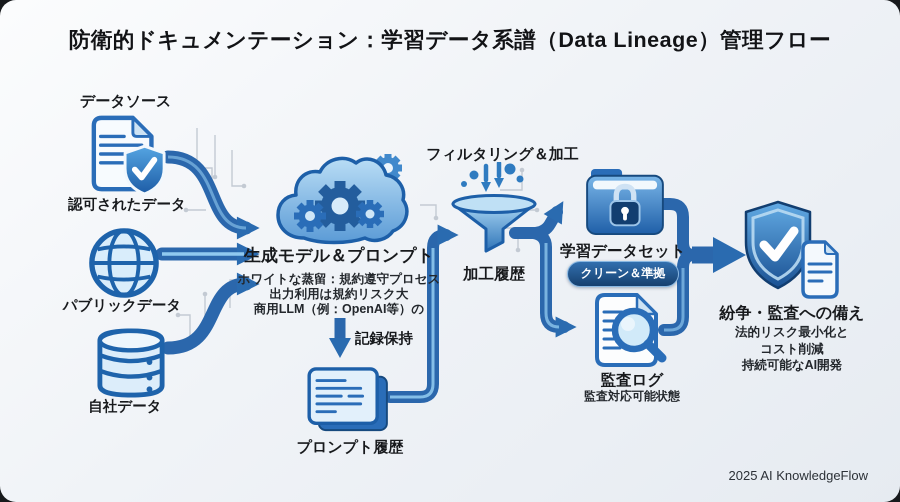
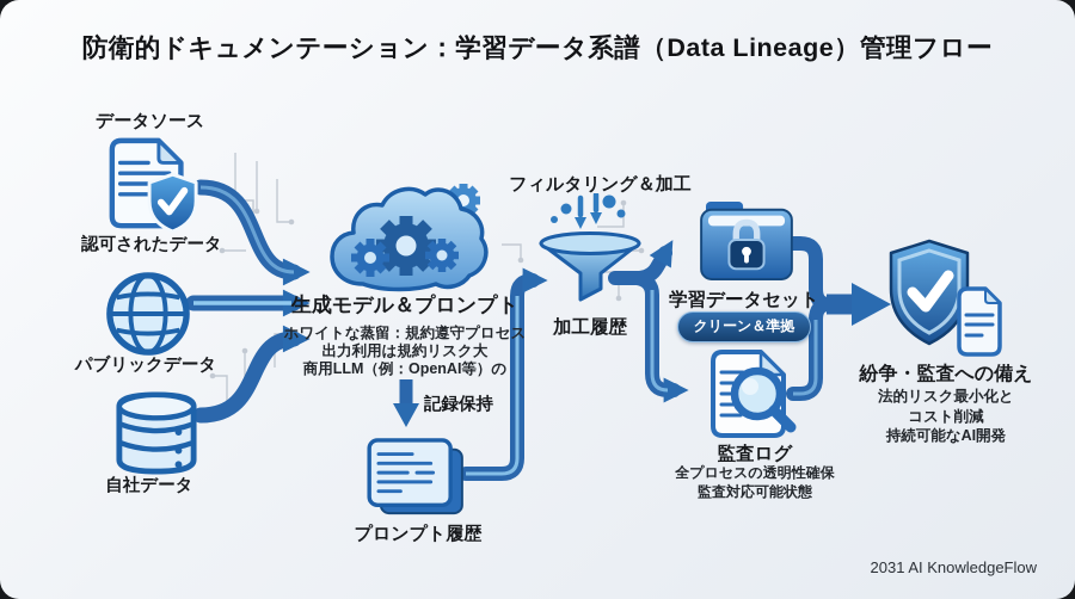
  防衛的ドキュメンテーション：学習データ系譜（Data Lineage）管理フロー
  データソース
  認可されたデータ
  パブリックデータ
  自社データ
  生成モデル＆プロンプト
  ホワイトな蒸留：規約遵守プロセス
  出力利用は規約リスク大
  商用LLM（例：OpenAI等）の
  記録保持
  プロンプト履歴
  フィルタリング＆加工
  加工履歴
  学習データセット
  クリーン＆準拠
  監査ログ
+ 全プロセスの透明性確保
  監査対応可能状態
  紛争・監査への備え
  法的リスク最小化と
  コスト削減
  持続可能なAI開発
- 2025 AI KnowledgeFlow
+ 2031 AI KnowledgeFlow
